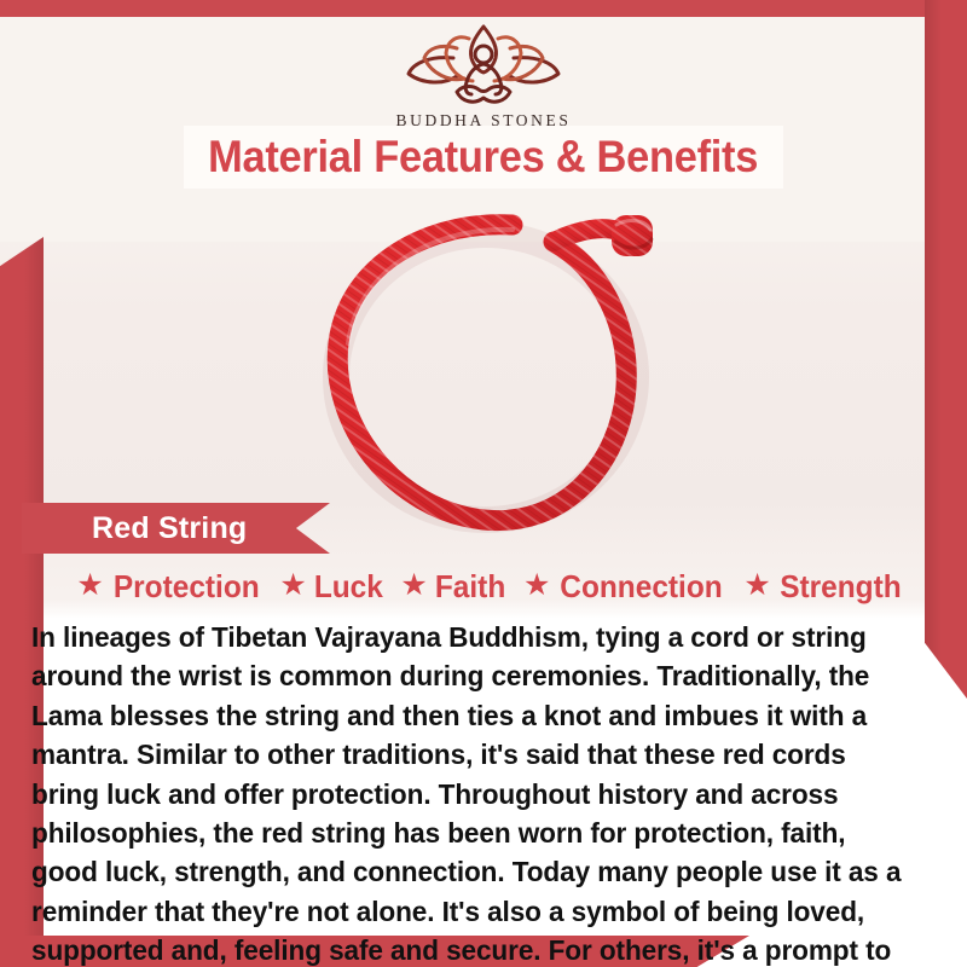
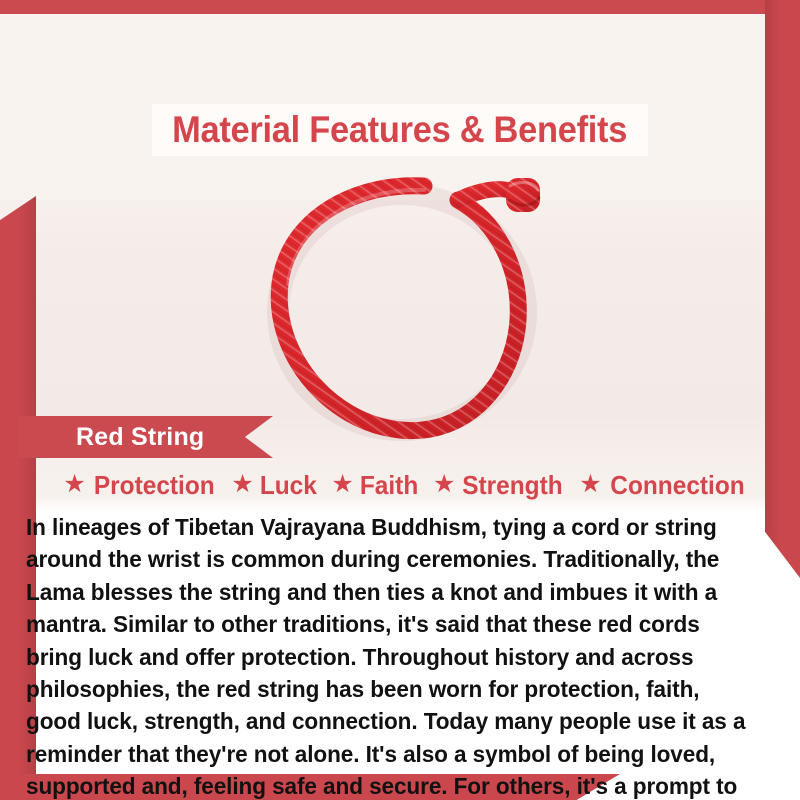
- BUDDHA STONES
  Material Features & Benefits
  Red String
  ★
  Protection
  ★
  Luck
  ★
  Faith
  ★
- Connection
+ Strength
  ★
- Strength
+ Connection
  In lineages of Tibetan Vajrayana Buddhism, tying a cord or string around the wrist is common during ceremonies. Traditionally, the Lama blesses the string and then ties a knot and imbues it with a mantra. Similar to other traditions, it's said that these red cords bring luck and offer protection. Throughout history and across philosophies, the red string has been worn for protection, faith, good luck, strength, and connection. Today many people use it as a reminder that they're not alone. It's also a symbol of being loved, supported and, feeling safe and secure. For others, it's a prompt to
